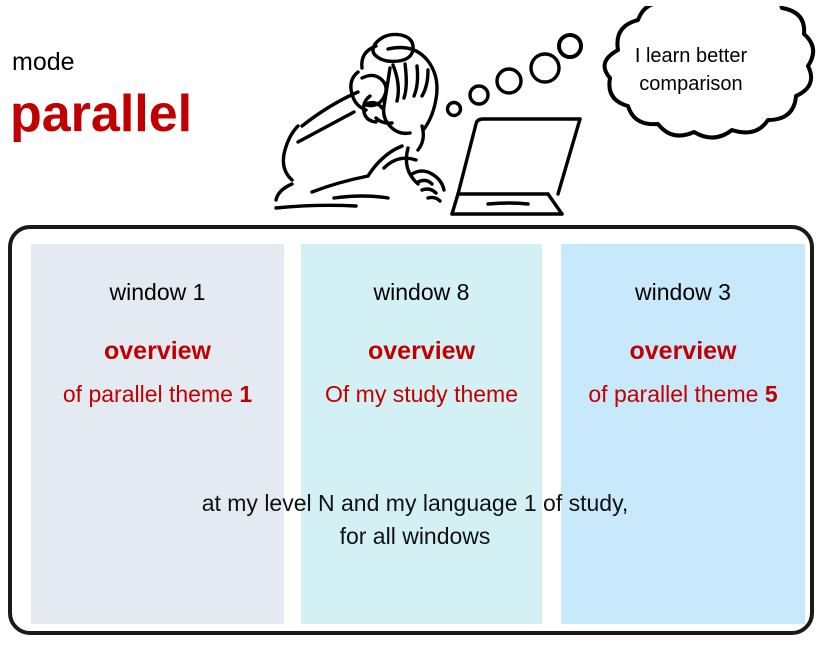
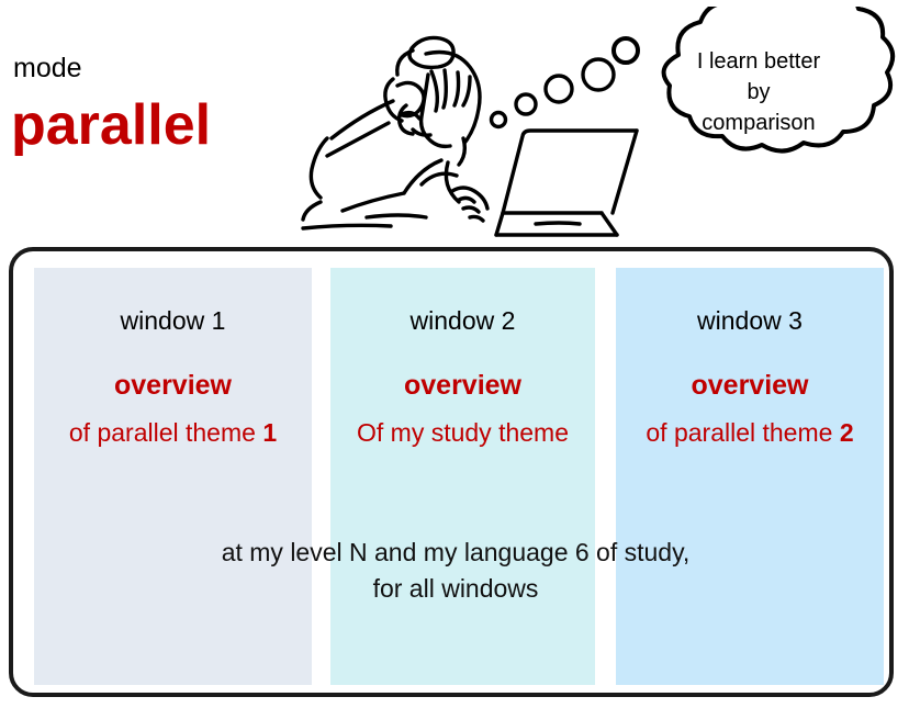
  mode
  parallel
  I learn better
+ by
  comparison
  window 1
  overview
  of parallel theme 1
- window 8
+ window 2
  overview
  Of my study theme
  window 3
  overview
- of parallel theme 5
+ of parallel theme 2
- at my level N and my language 1 of study,
+ at my level N and my language 6 of study,
  for all windows
